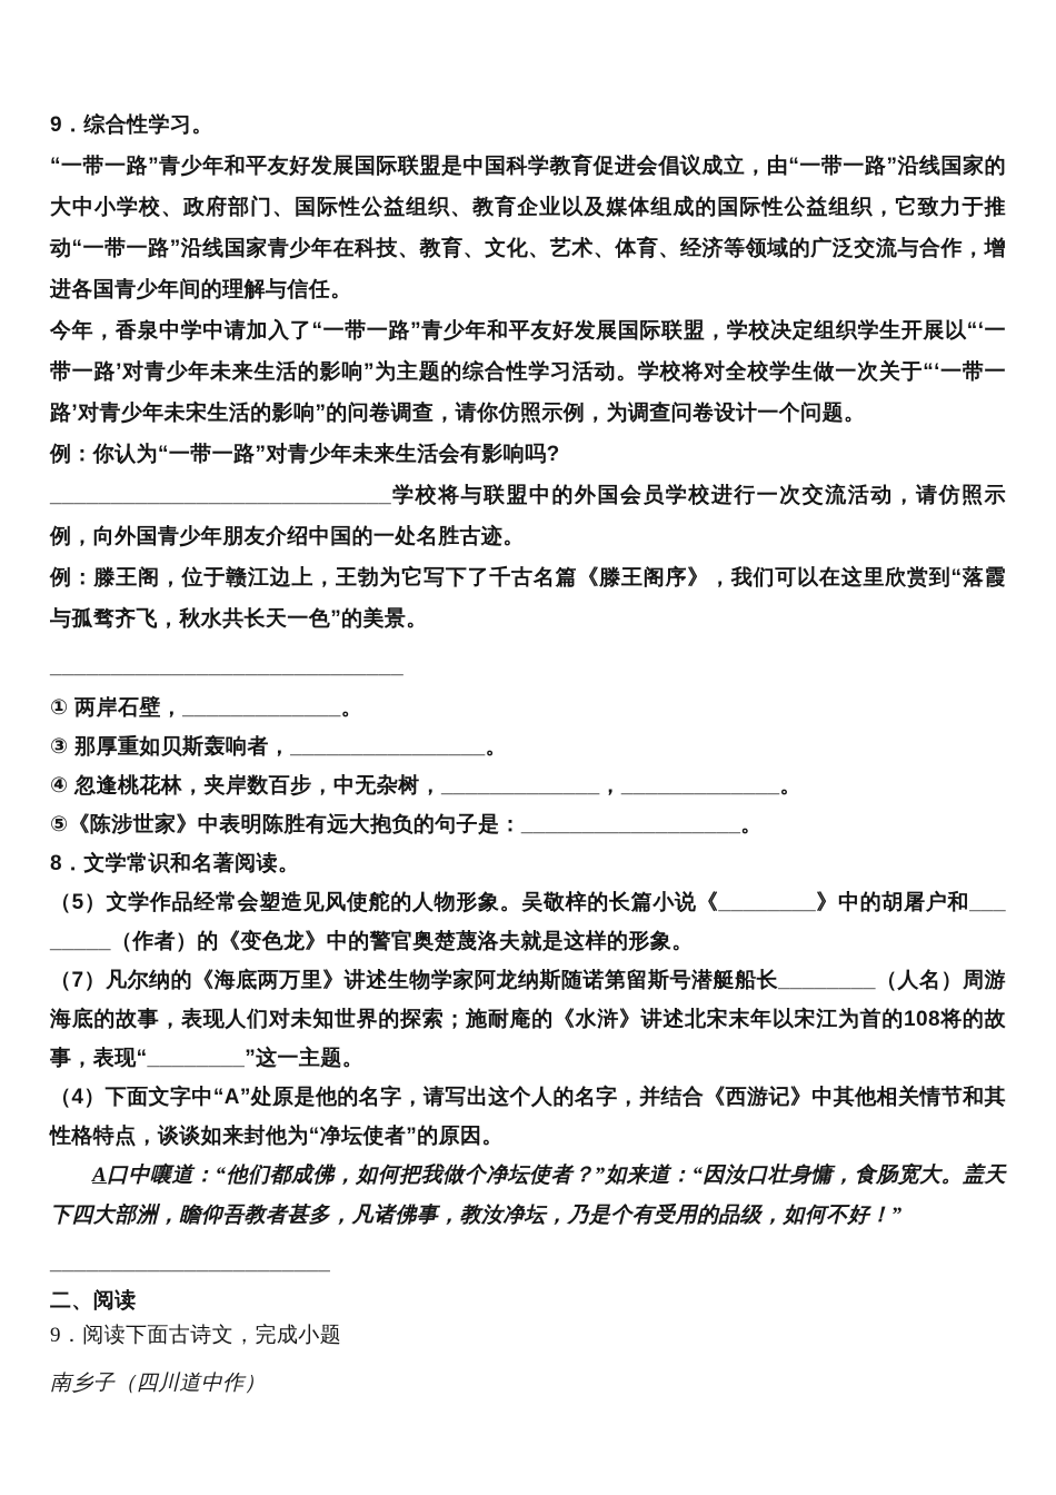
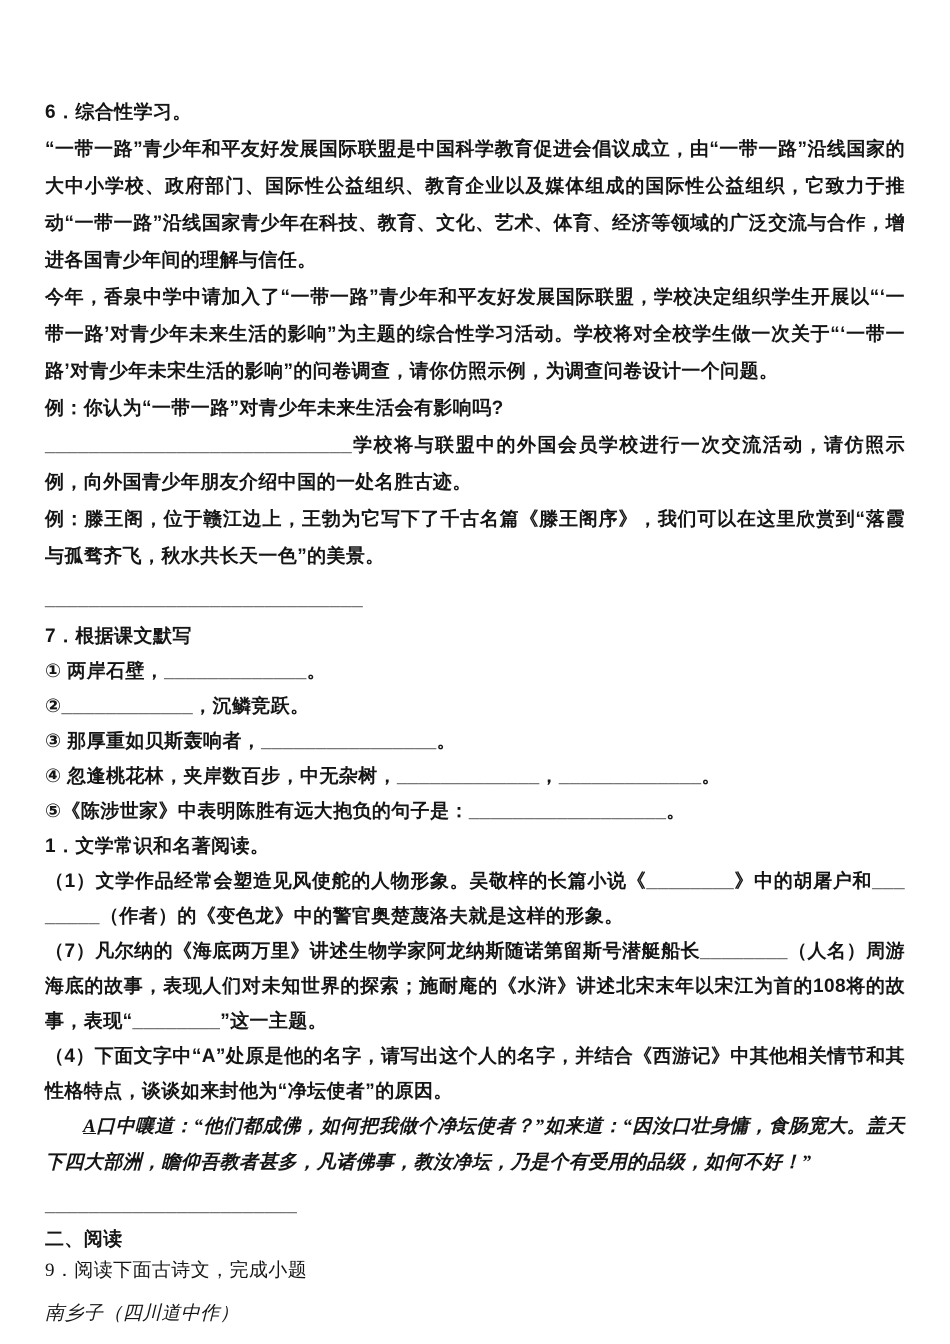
- 9．综合性学习。
+ 6．综合性学习。
  “一带一路”青少年和平友好发展国际联盟是中国科学教育促进会倡议成立，由“一带一路”沿线国家的大中小学校、政府部门、国际性公益组织、教育企业以及媒体组成的国际性公益组织，它致力于推动“一带一路”沿线国家青少年在科技、教育、文化、艺术、体育、经济等领域的广泛交流与合作，增进各国青少年间的理解与信任。
  今年，香泉中学中请加入了“一带一路”青少年和平友好发展国际联盟，学校决定组织学生开展以“‘一带一路’对青少年未来生活的影响”为主题的综合性学习活动。学校将对全校学生做一次关于“‘一带一路’对青少年未宋生活的影响”的问卷调查，请你仿照示例，为调查问卷设计一个问题。
  例：你认为“一带一路”对青少年未来生活会有影响吗?
  ____________________________学校将与联盟中的外国会员学校进行一次交流活动，请仿照示例，向外国青少年朋友介绍中国的一处名胜古迹。
  例：滕王阁，位于赣江边上，王勃为它写下了千古名篇《滕王阁序》，我们可以在这里欣赏到“落霞与孤骛齐飞，秋水共长天一色”的美景。
  _____________________________
+ 7．根据课文默写
  ① 两岸石壁，_____________。
+ ②____________，沉鳞竞跃。
  ③ 那厚重如贝斯轰响者，________________。
  ④ 忽逢桃花林，夹岸数百步，中无杂树，_____________，_____________。
  ⑤《陈涉世家》中表明陈胜有远大抱负的句子是：__________________。
- 8．文学常识和名著阅读。
+ 1．文学常识和名著阅读。
- （5）文学作品经常会塑造见风使舵的人物形象。吴敬梓的长篇小说《________》中的胡屠户和________（作者）的《变色龙》中的警官奥楚蔑洛夫就是这样的形象。
+ （1）文学作品经常会塑造见风使舵的人物形象。吴敬梓的长篇小说《________》中的胡屠户和________（作者）的《变色龙》中的警官奥楚蔑洛夫就是这样的形象。
  （7）凡尔纳的《海底两万里》讲述生物学家阿龙纳斯随诺第留斯号潜艇船长________（人名）周游海底的故事，表现人们对未知世界的探索；施耐庵的《水浒》讲述北宋末年以宋江为首的108将的故事，表现“________”这一主题。
  （4）下面文字中“A”处原是他的名字，请写出这个人的名字，并结合《西游记》中其他相关情节和其性格特点，谈谈如来封他为“净坛使者”的原因。
  A口中嚷道：“他们都成佛，如何把我做个净坛使者？”如来道：“因汝口壮身慵，食肠宽大。盖天下四大部洲，瞻仰吾教者甚多，凡诸佛事，教汝净坛，乃是个有受用的品级，如何不好！”
  _______________________
  二、阅读
  9．阅读下面古诗文，完成小题
  南乡子（四川道中作）
